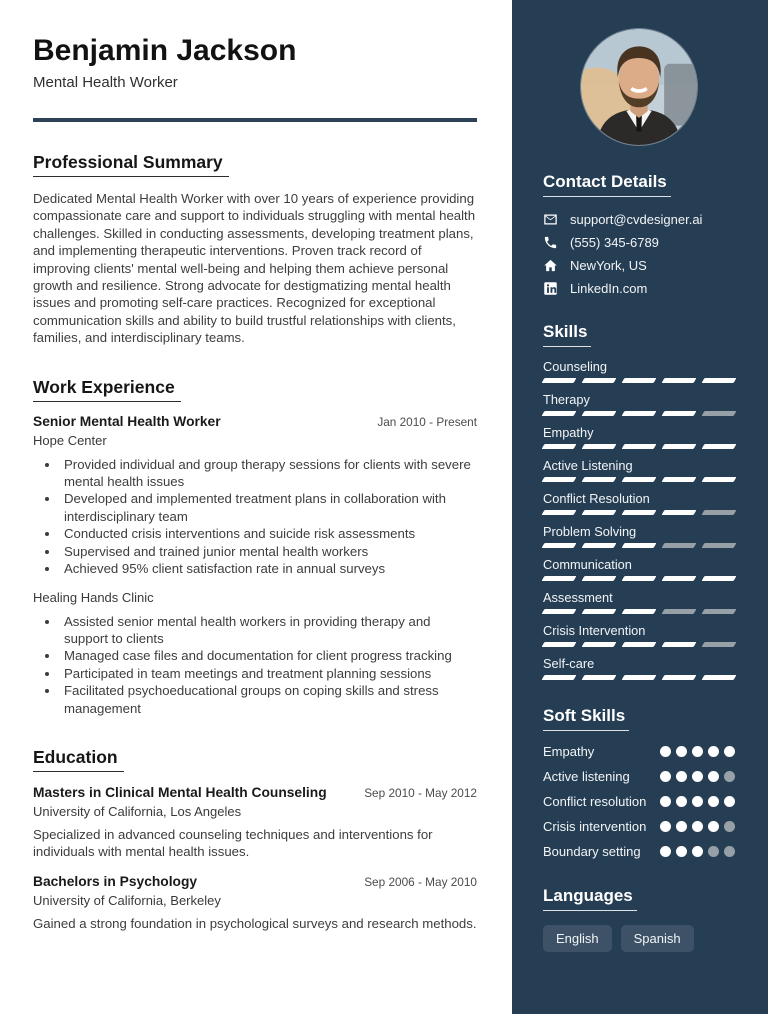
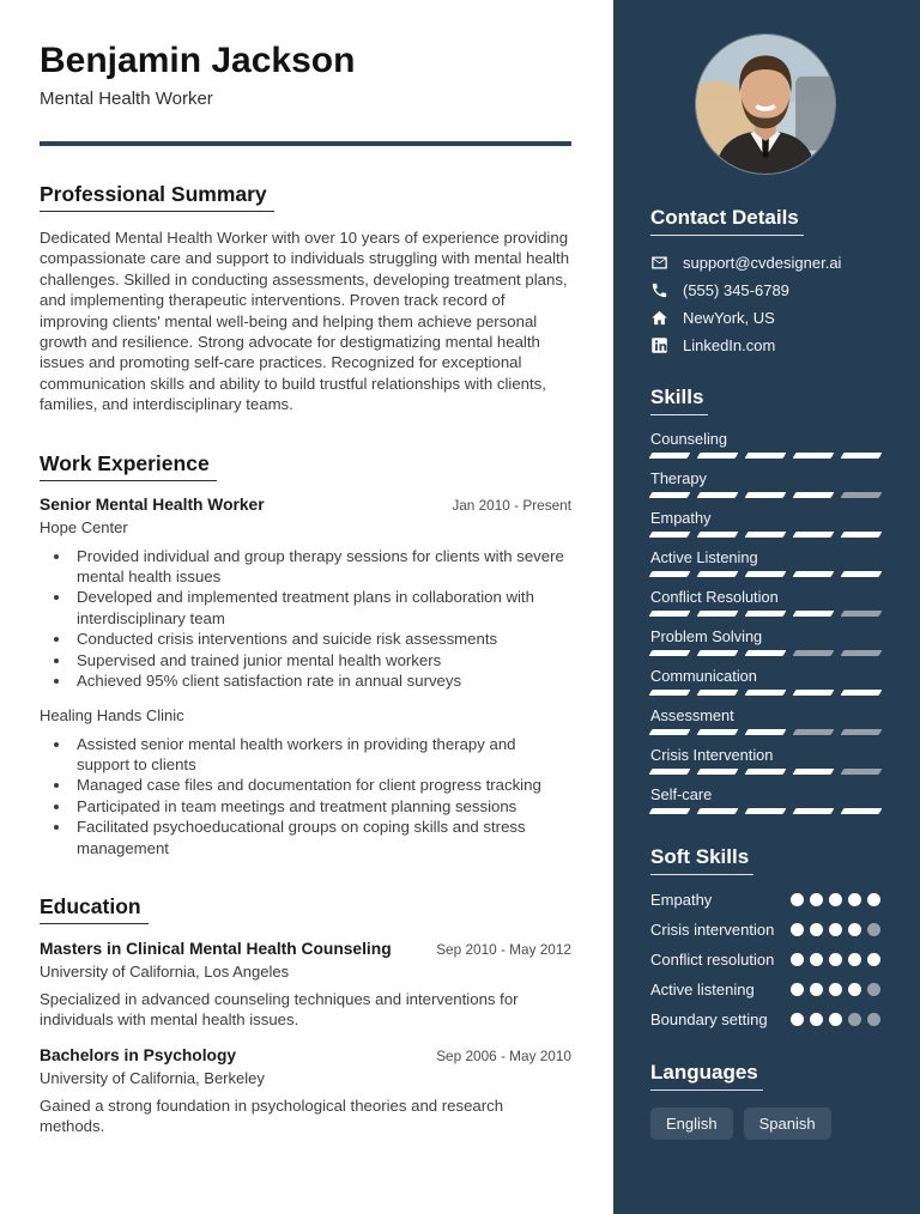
  Benjamin Jackson
  Mental Health Worker
  Professional Summary
  Dedicated Mental Health Worker with over 10 years of experience providing compassionate care and support to individuals struggling with mental health challenges. Skilled in conducting assessments, developing treatment plans, and implementing therapeutic interventions. Proven track record of improving clients' mental well-being and helping them achieve personal growth and resilience. Strong advocate for destigmatizing mental health issues and promoting self-care practices. Recognized for exceptional communication skills and ability to build trustful relationships with clients, families, and interdisciplinary teams.
  Work Experience
  Senior Mental Health Worker
  Jan 2010 - Present
  Hope Center
  Provided individual and group therapy sessions for clients with severe mental health issues
  Developed and implemented treatment plans in collaboration with interdisciplinary team
  Conducted crisis interventions and suicide risk assessments
  Supervised and trained junior mental health workers
  Achieved 95% client satisfaction rate in annual surveys
  Healing Hands Clinic
  Assisted senior mental health workers in providing therapy and support to clients
  Managed case files and documentation for client progress tracking
  Participated in team meetings and treatment planning sessions
  Facilitated psychoeducational groups on coping skills and stress management
  Education
  Masters in Clinical Mental Health Counseling
  Sep 2010 - May 2012
  University of California, Los Angeles
  Specialized in advanced counseling techniques and interventions for individuals with mental health issues.
  Bachelors in Psychology
  Sep 2006 - May 2010
  University of California, Berkeley
- Gained a strong foundation in psychological surveys and research methods.
+ Gained a strong foundation in psychological theories and research methods.
  Contact Details
  support@cvdesigner.ai
  (555) 345-6789
  NewYork, US
  LinkedIn.com
  Skills
  Counseling
  Therapy
  Empathy
  Active Listening
  Conflict Resolution
  Problem Solving
  Communication
  Assessment
  Crisis Intervention
  Self-care
  Soft Skills
  Empathy
- Active listening
+ Crisis intervention
  Conflict resolution
- Crisis intervention
+ Active listening
  Boundary setting
  Languages
  English
  Spanish
